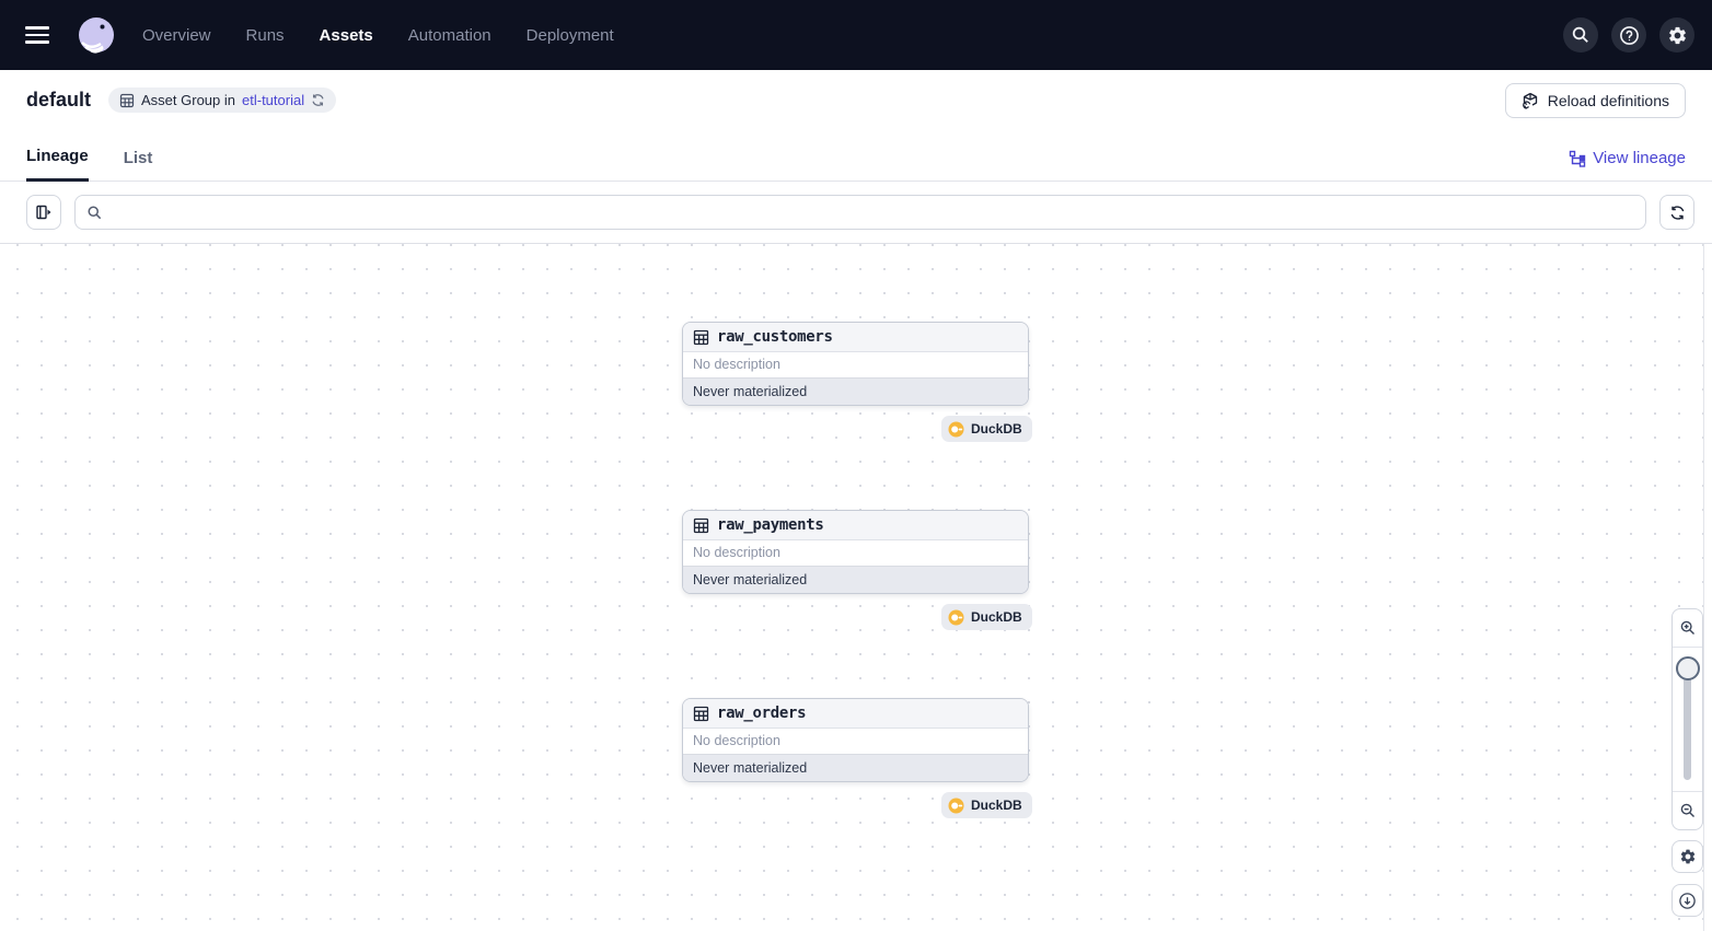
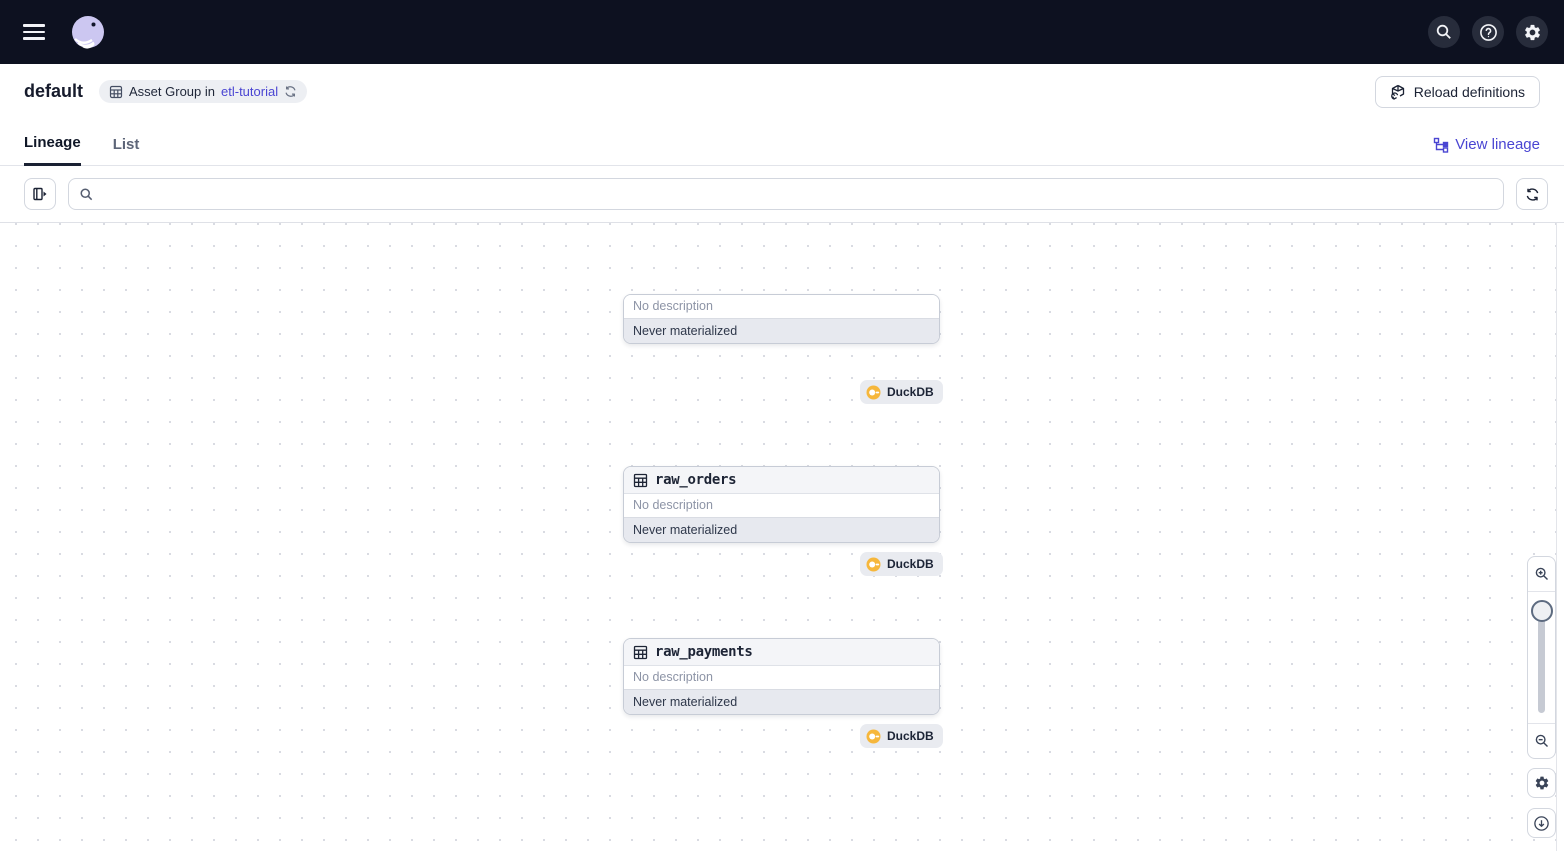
- Overview
- Runs
- Assets
- Automation
- Deployment
  default
  Asset Group in
  etl-tutorial
  Reload definitions
  Lineage
  List
  View lineage
- raw_customers
  No description
  Never materialized
  DuckDB
- raw_payments
+ raw_orders
  No description
  Never materialized
  DuckDB
- raw_orders
+ raw_payments
  No description
  Never materialized
  DuckDB
